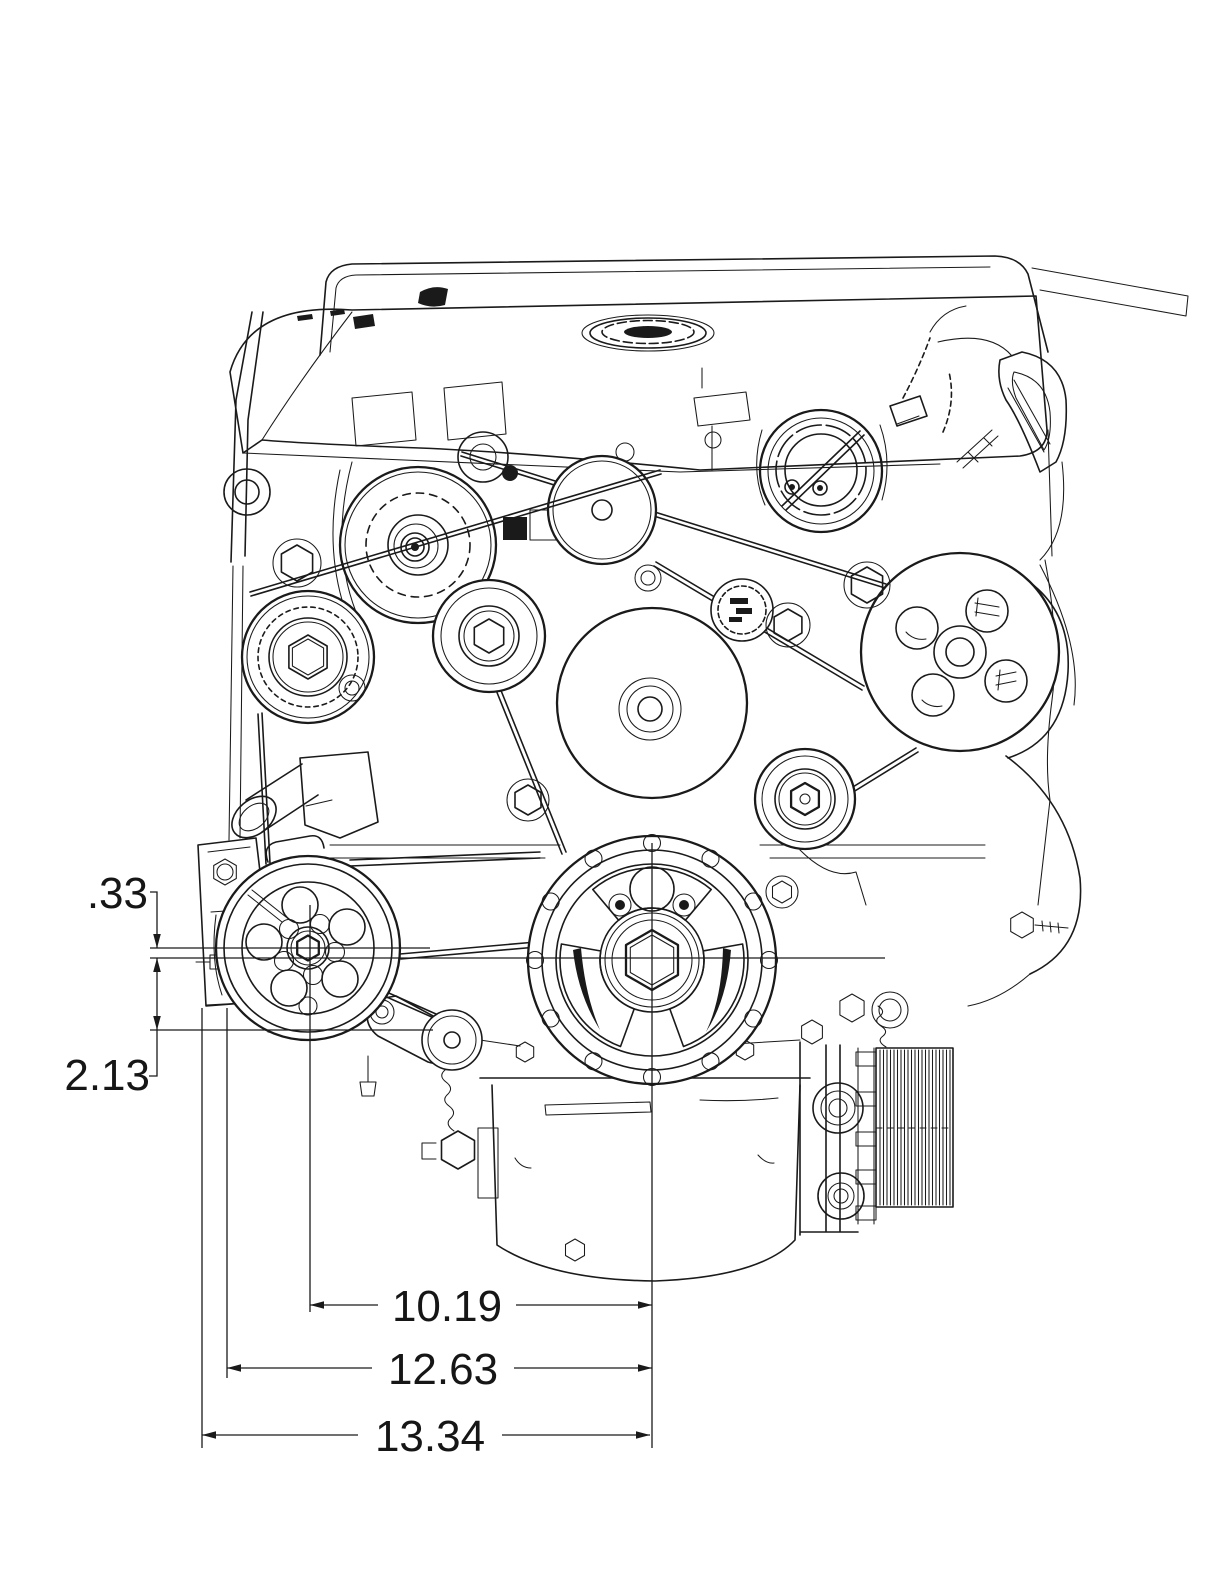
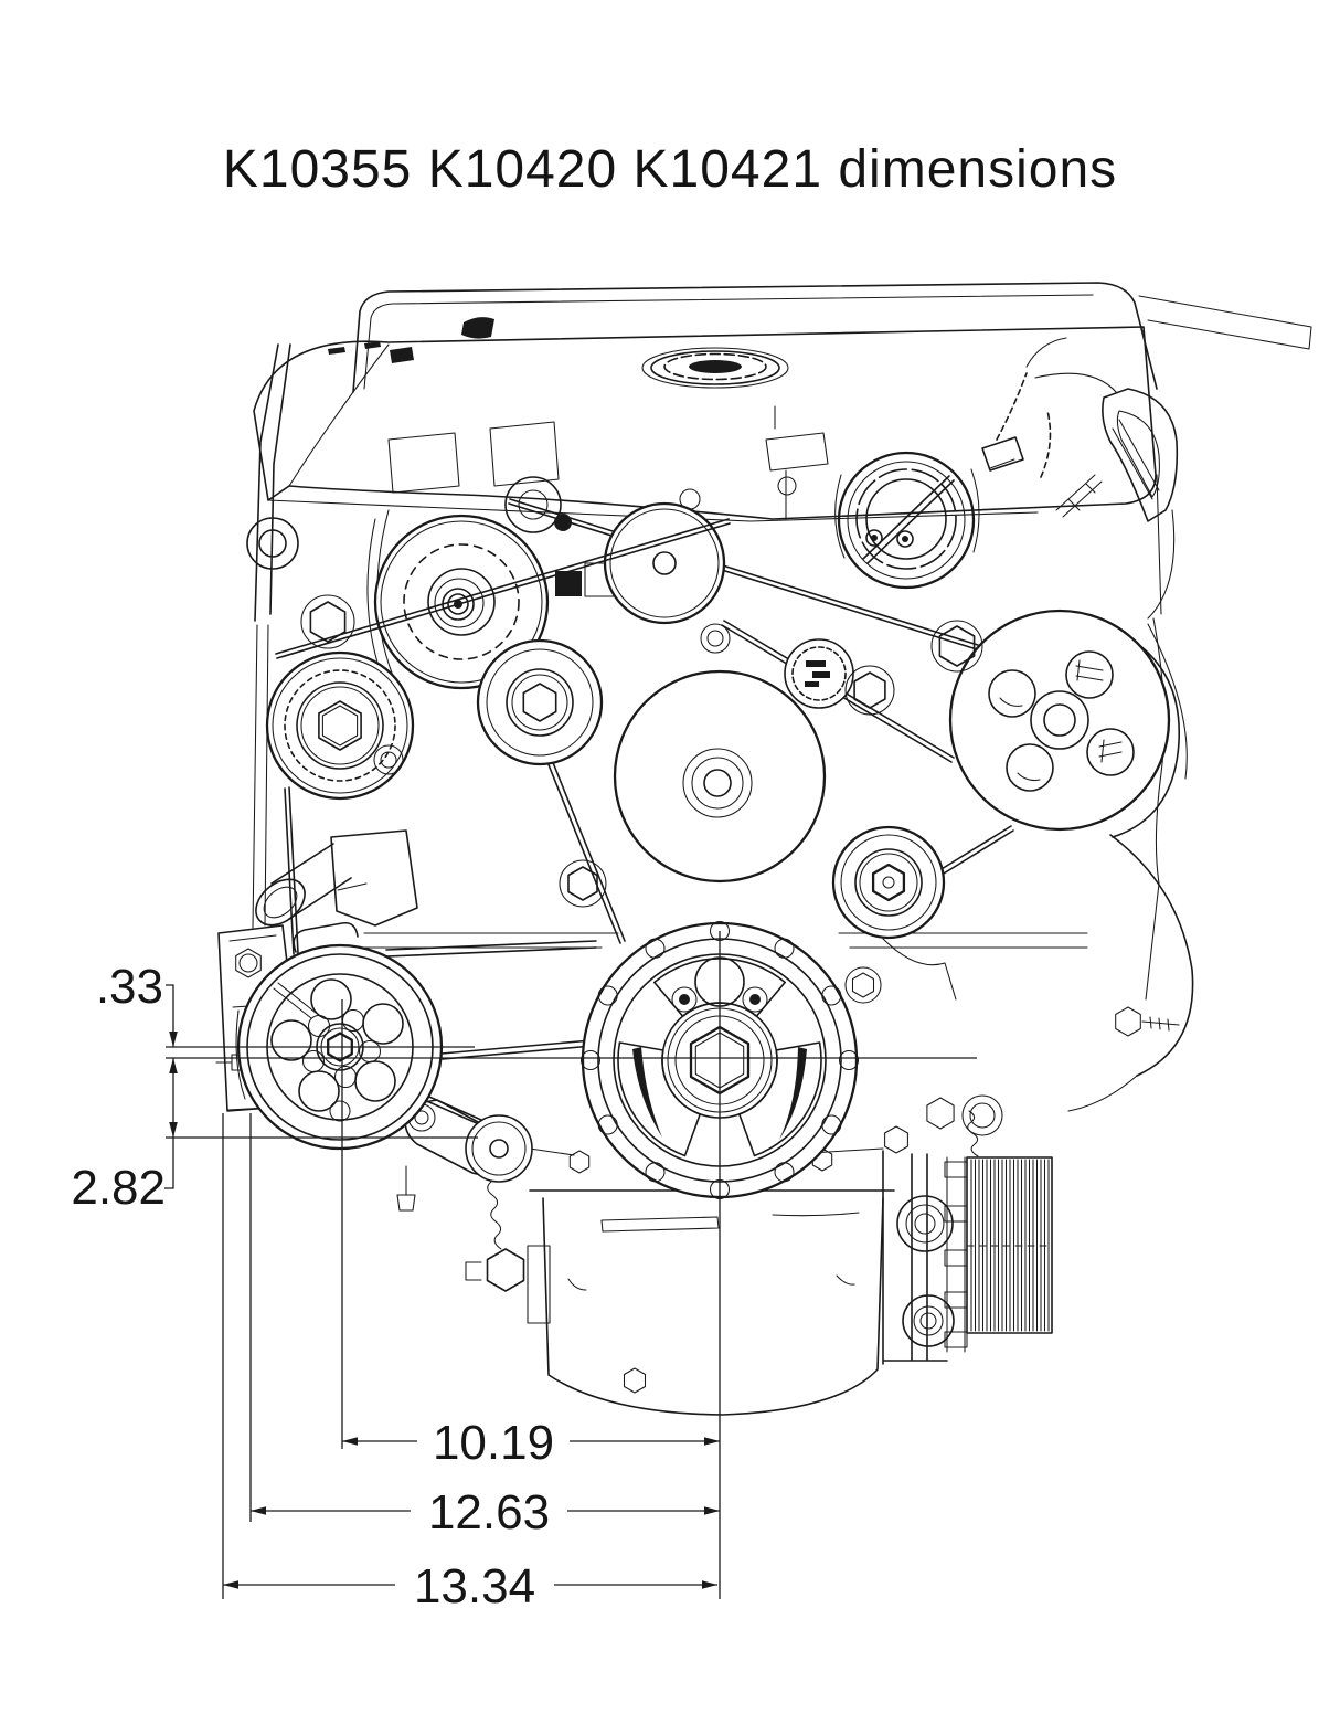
+ K10355 K10420 K10421 dimensions
  .33
- 2.13
+ 2.82
  10.19
  12.63
  13.34
